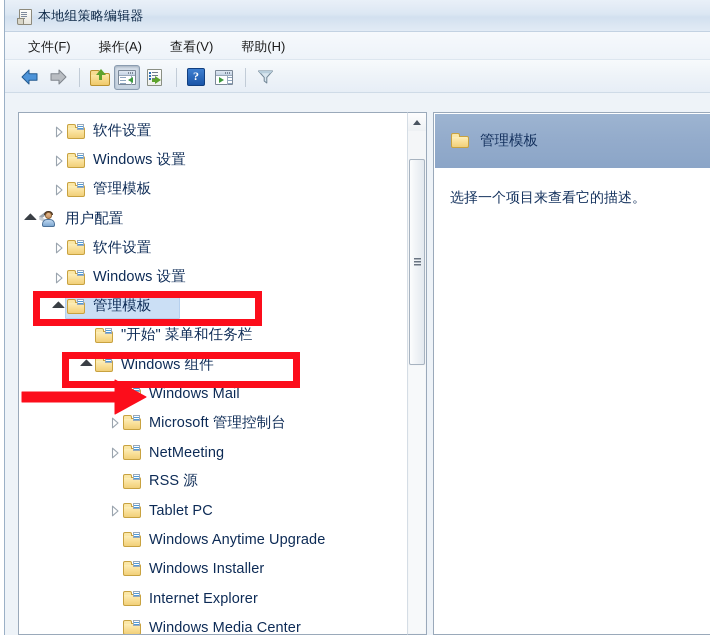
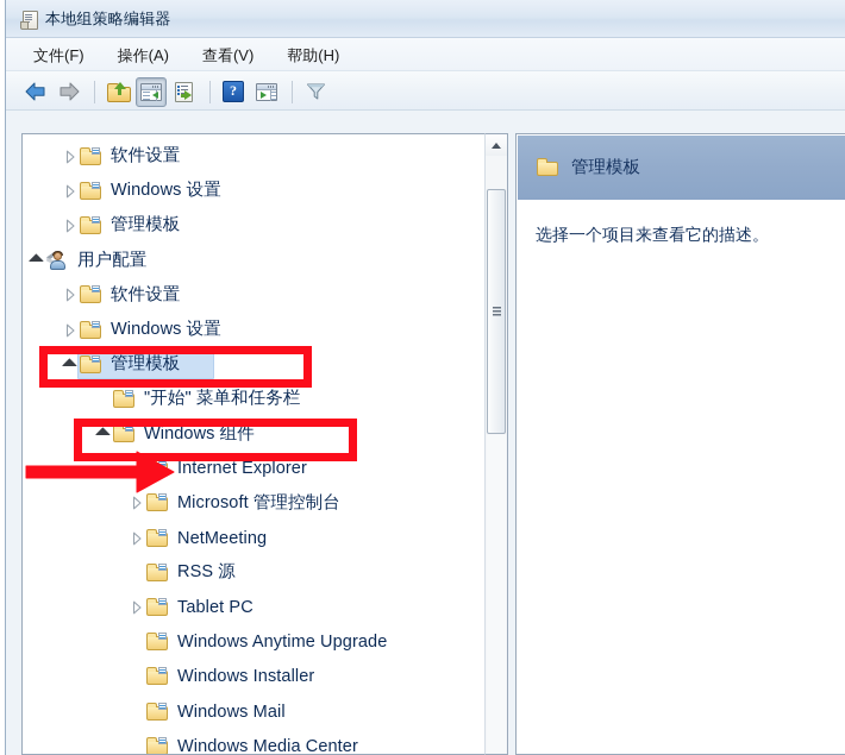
  本地组策略编辑器
  文件(F)
  操作(A)
  查看(V)
  帮助(H)
  ?
  软件设置
  Windows 设置
  管理模板
  用户配置
  软件设置
  Windows 设置
  管理模板
  "开始" 菜单和任务栏
  Windows 组件
- Windows Mail
+ Internet Explorer
  Microsoft 管理控制台
  NetMeeting
  RSS 源
  Tablet PC
  Windows Anytime Upgrade
  Windows Installer
- Internet Explorer
+ Windows Mail
  Windows Media Center
  管理模板
  选择一个项目来查看它的描述。
